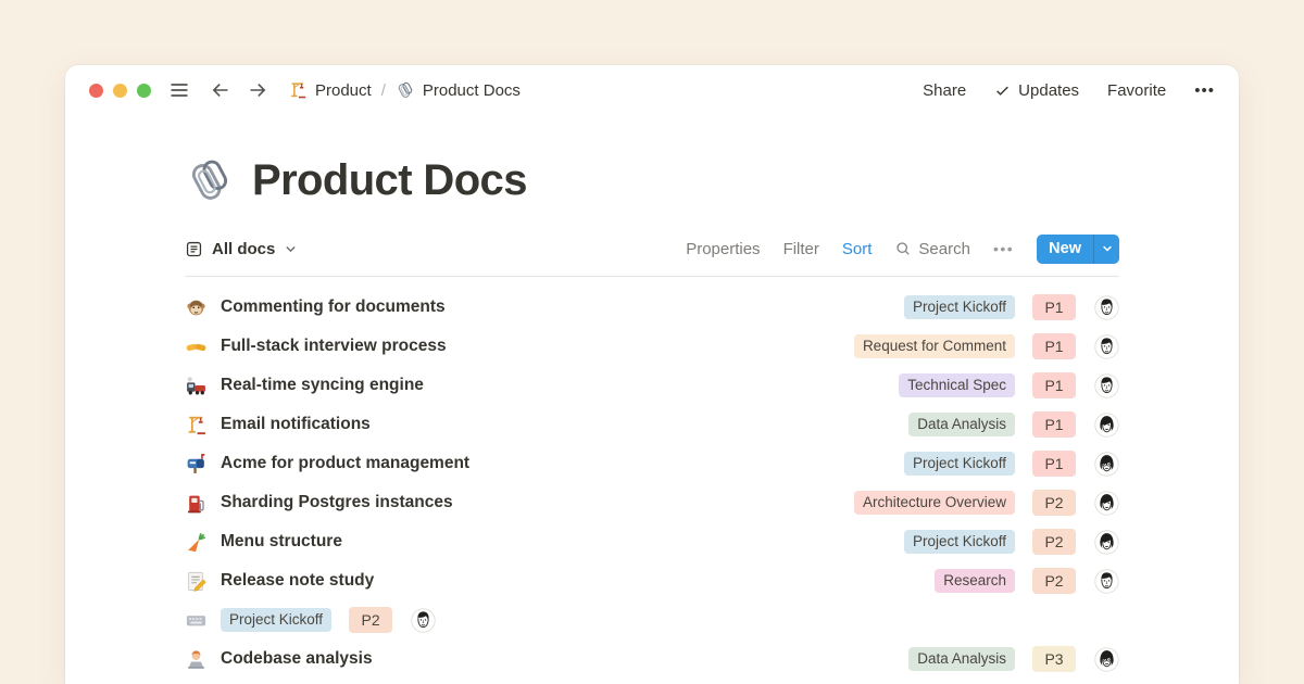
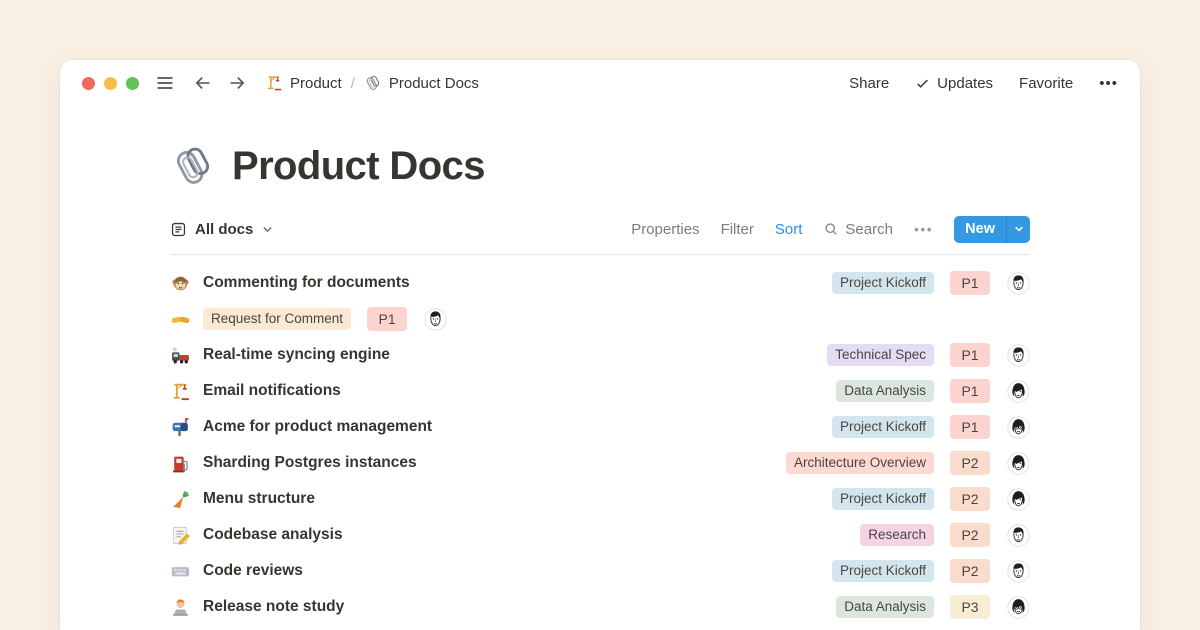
  Product
  /
  Product Docs
  Share
  Updates
  Favorite
  •••
  Product Docs
  All docs
  Properties
  Filter
  Sort
  Search
  •••
  New
  Commenting for documents
  Project Kickoff
  P1
- Full-stack interview process
  Request for Comment
  P1
  Real-time syncing engine
  Technical Spec
  P1
  Email notifications
  Data Analysis
  P1
  Acme for product management
  Project Kickoff
  P1
  Sharding Postgres instances
  Architecture Overview
  P2
  Menu structure
  Project Kickoff
  P2
- Release note study
+ Codebase analysis
  Research
  P2
+ Code reviews
  Project Kickoff
  P2
- Codebase analysis
+ Release note study
  Data Analysis
  P3
